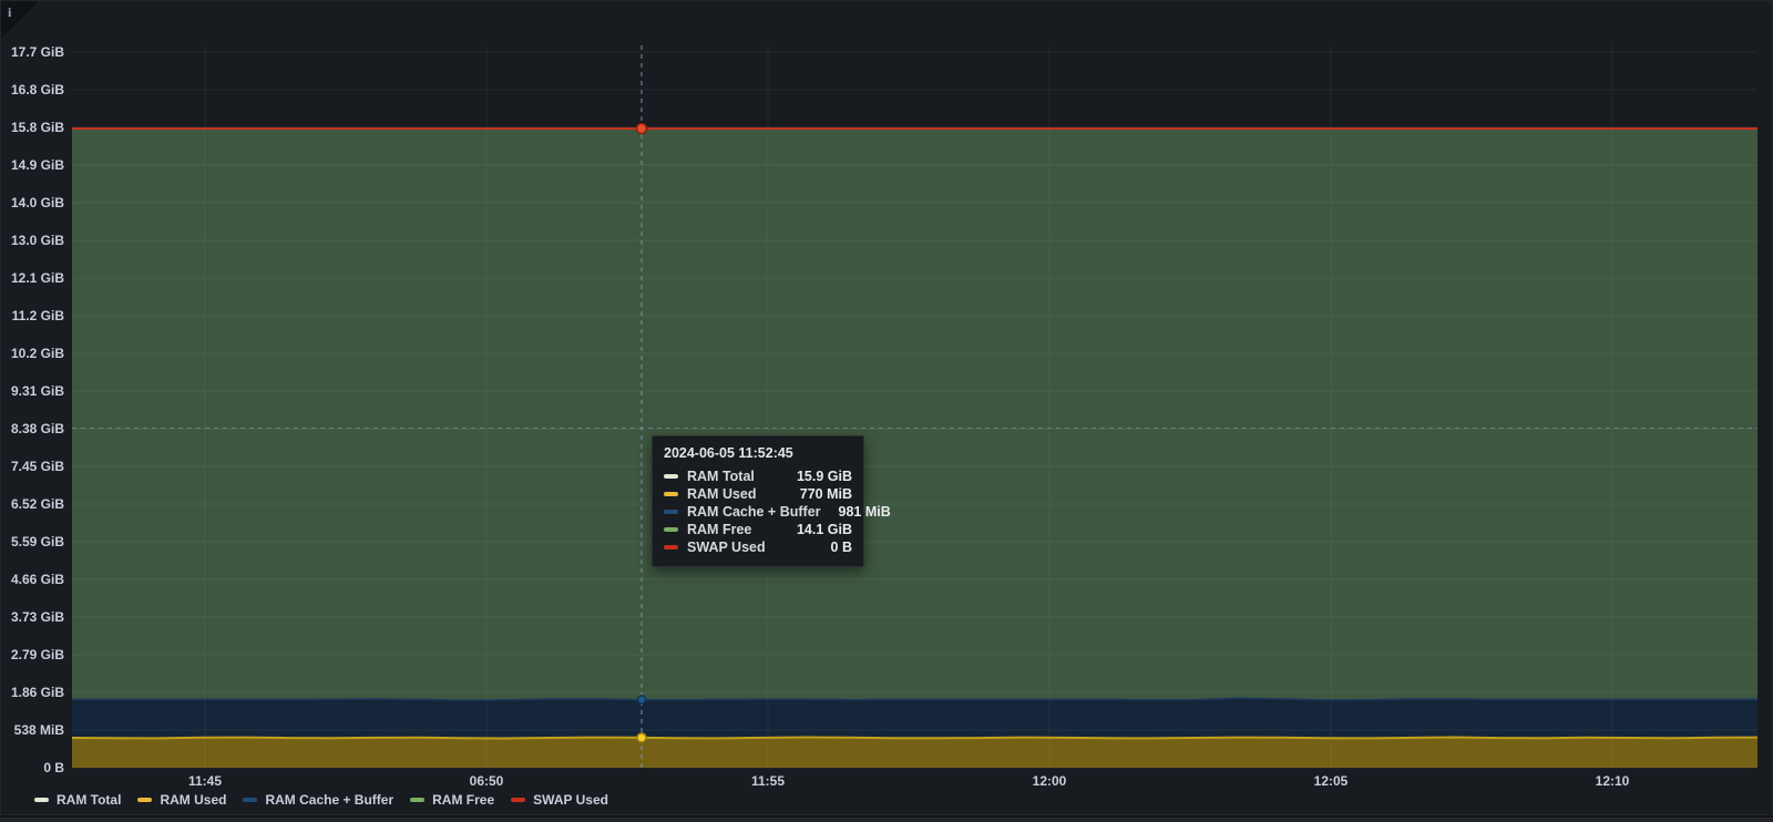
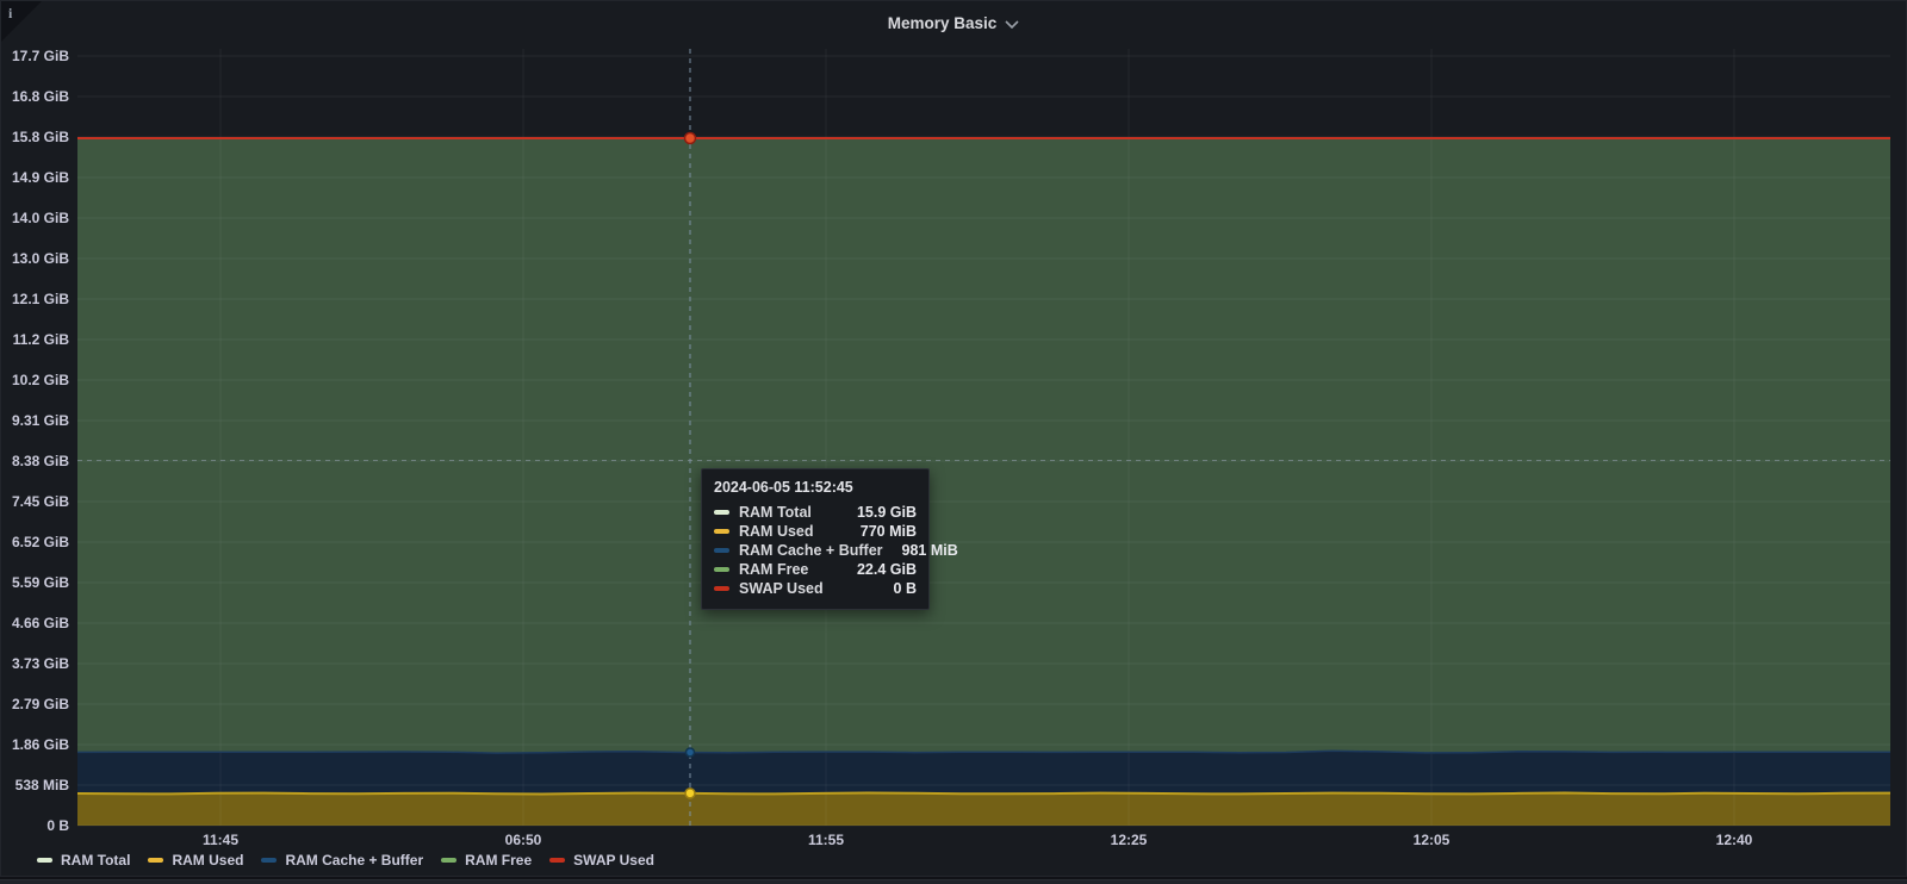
  i
+ Memory Basic
  0 B
  538 MiB
  1.86 GiB
  2.79 GiB
  3.73 GiB
  4.66 GiB
  5.59 GiB
  6.52 GiB
  7.45 GiB
  8.38 GiB
  9.31 GiB
  10.2 GiB
  11.2 GiB
  12.1 GiB
  13.0 GiB
  14.0 GiB
  14.9 GiB
  15.8 GiB
  16.8 GiB
  17.7 GiB
  11:45
  06:50
  11:55
- 12:00
+ 12:25
  12:05
- 12:10
+ 12:40
  2024-06-05 11:52:45
  RAM Total
  15.9 GiB
  RAM Used
  770 MiB
  RAM Cache + Buffer
  981 MiB
  RAM Free
- 14.1 GiB
+ 22.4 GiB
  SWAP Used
  0 B
  RAM Total
  RAM Used
  RAM Cache + Buffer
  RAM Free
  SWAP Used
